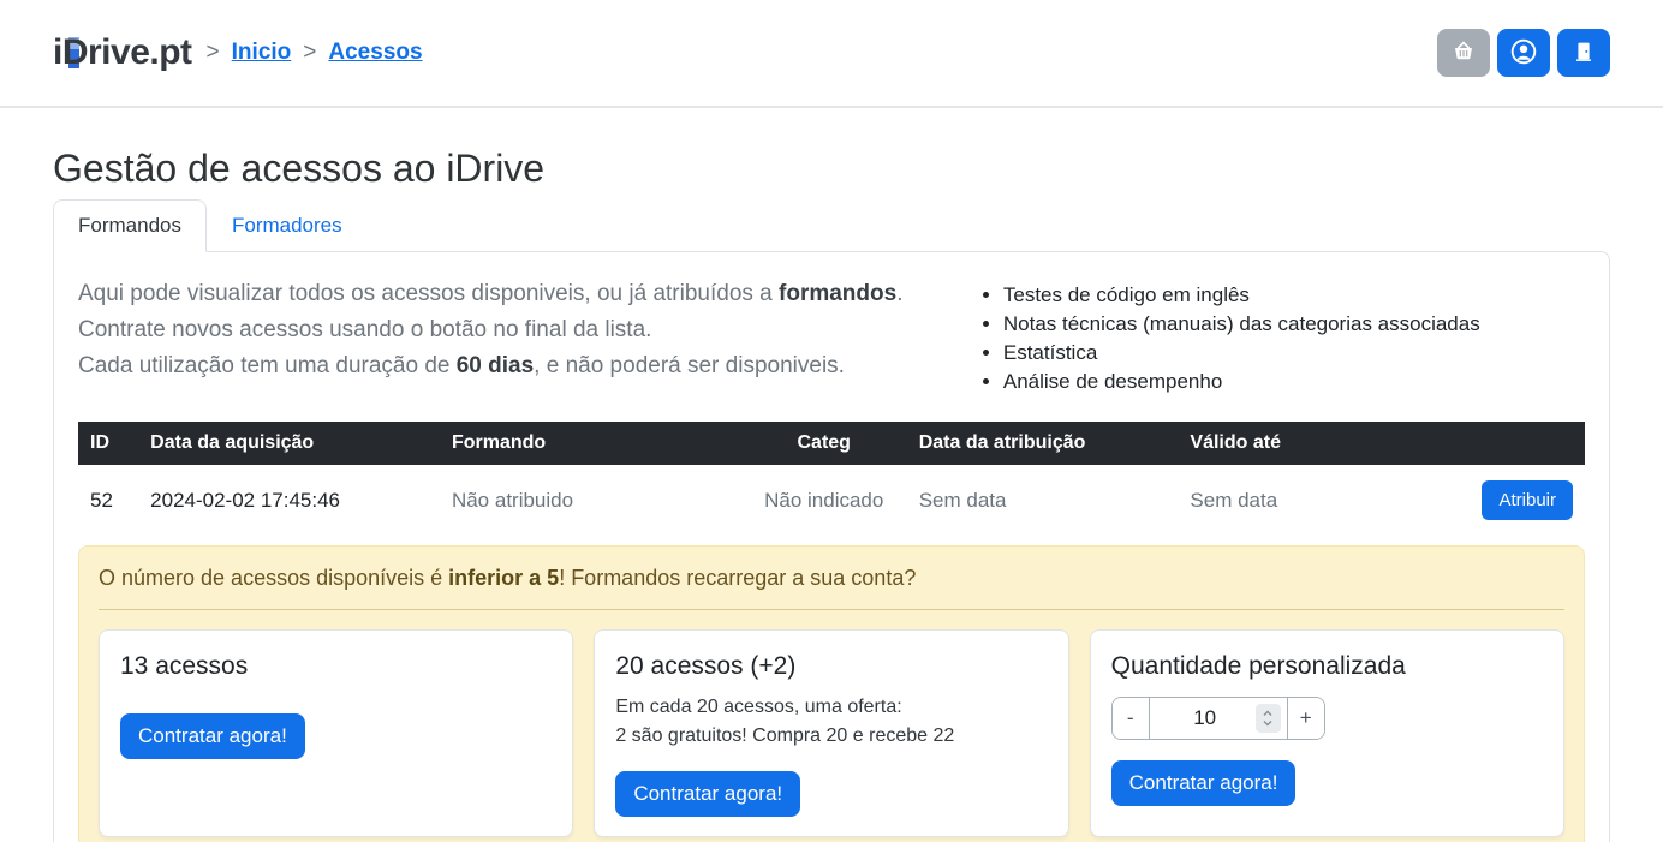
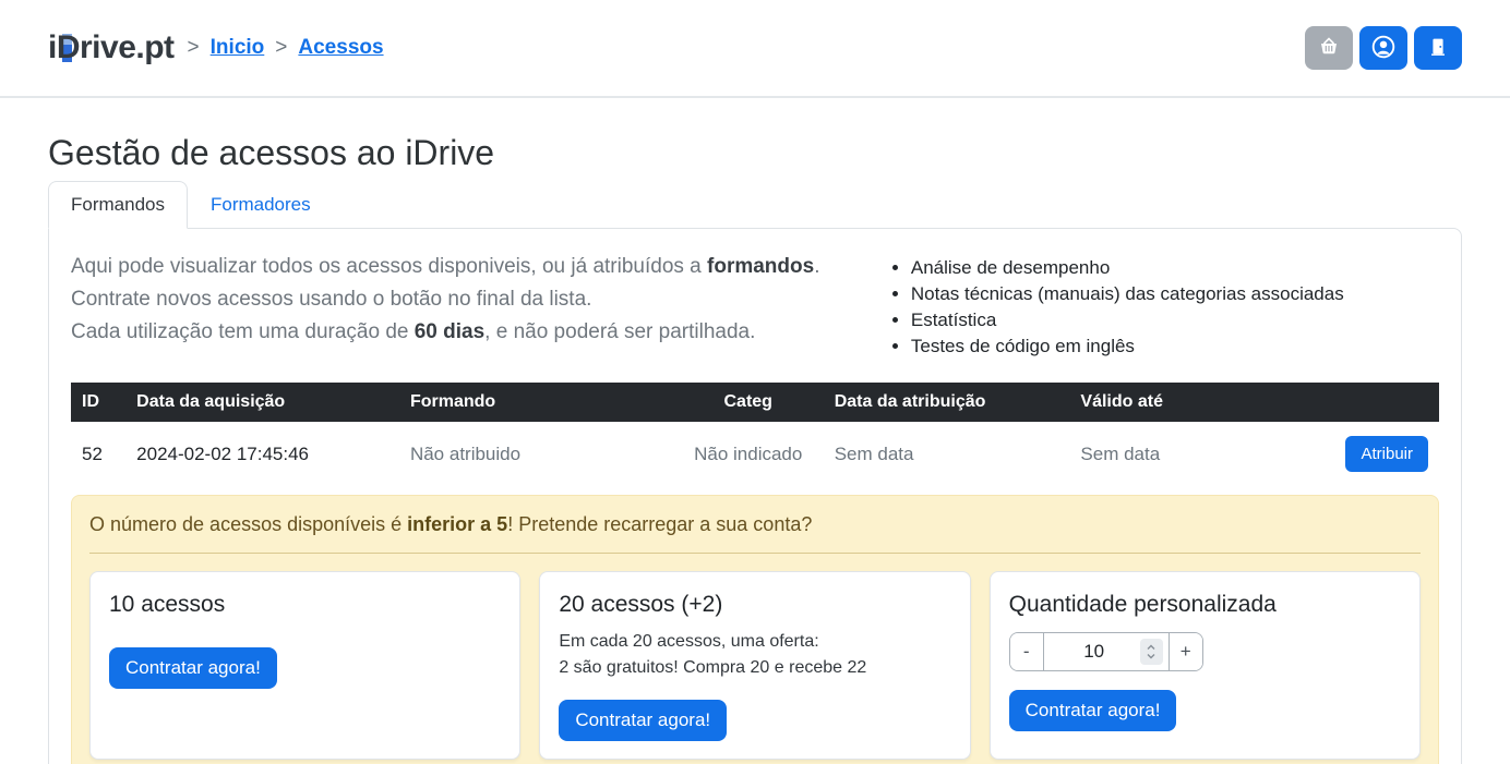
  iDrive.pt
  >
  Inicio
  >
  Acessos
  Gestão de acessos ao iDrive
  Formandos
  Formadores
  Aqui pode visualizar todos os acessos disponiveis, ou já atribuídos a formandos.
  Contrate novos acessos usando o botão no final da lista.
- Cada utilização tem uma duração de 60 dias, e não poderá ser disponiveis.
+ Cada utilização tem uma duração de 60 dias, e não poderá ser partilhada.
- Testes de código em inglês
+ Análise de desempenho
  Notas técnicas (manuais) das categorias associadas
  Estatística
- Análise de desempenho
+ Testes de código em inglês
  ID	Data da aquisição	Formando	Categ	Data da atribuição	Válido até
  52	2024-02-02 17:45:46	Não atribuido	Não indicado	Sem data	Sem data	Atribuir
- O número de acessos disponíveis é inferior a 5! Formandos recarregar a sua conta?
+ O número de acessos disponíveis é inferior a 5! Pretende recarregar a sua conta?
- 13 acessos
+ 10 acessos
  Contratar agora!
  20 acessos (+2)
  Em cada 20 acessos, uma oferta:
  2 são gratuitos! Compra 20 e recebe 22
  Contratar agora!
  Quantidade personalizada
  -
  10
  +
  Contratar agora!
